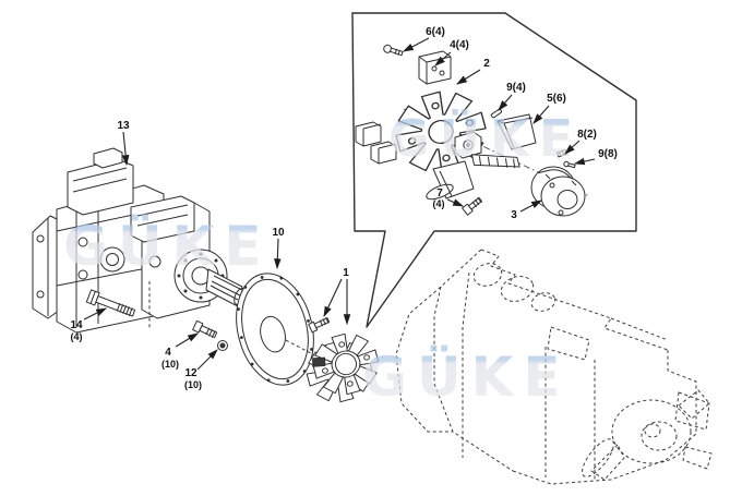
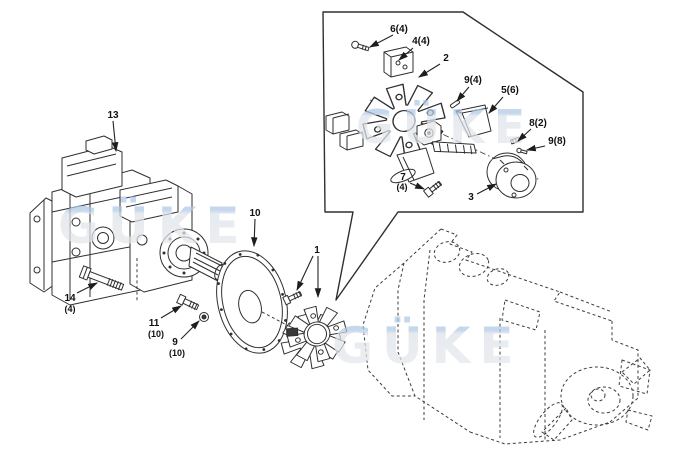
  GÜKE
  GÜKE
  GÜKE
  6(4)
  4(4)
  2
  9(4)
  5(6)
  8(2)
  9(8)
  7
  (4)
  3
  13
  10
  1
  14
  (4)
- 4
+ 11
  (10)
- 12
+ 9
  (10)
